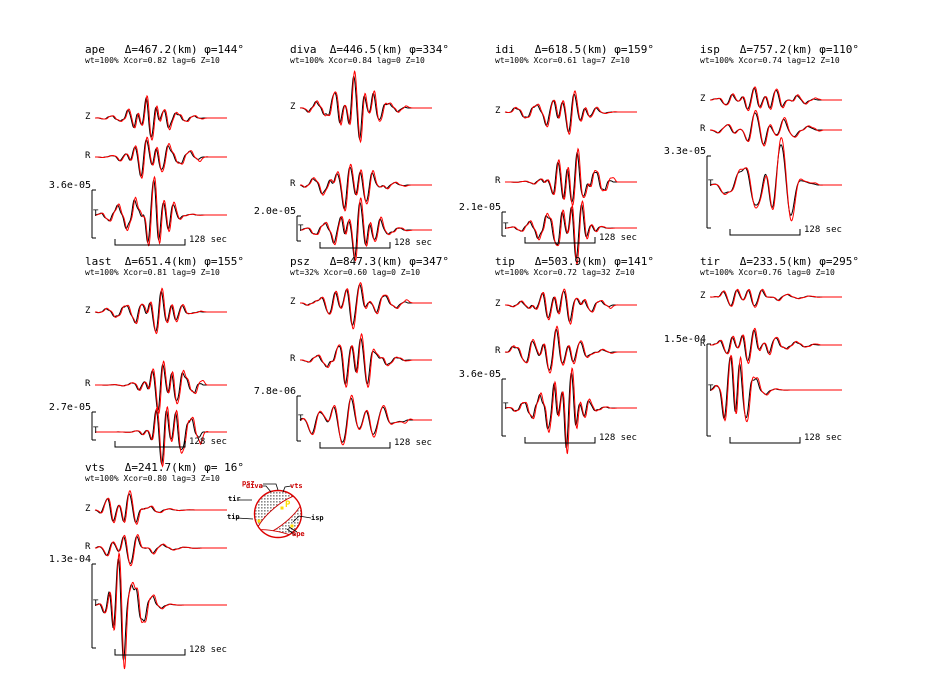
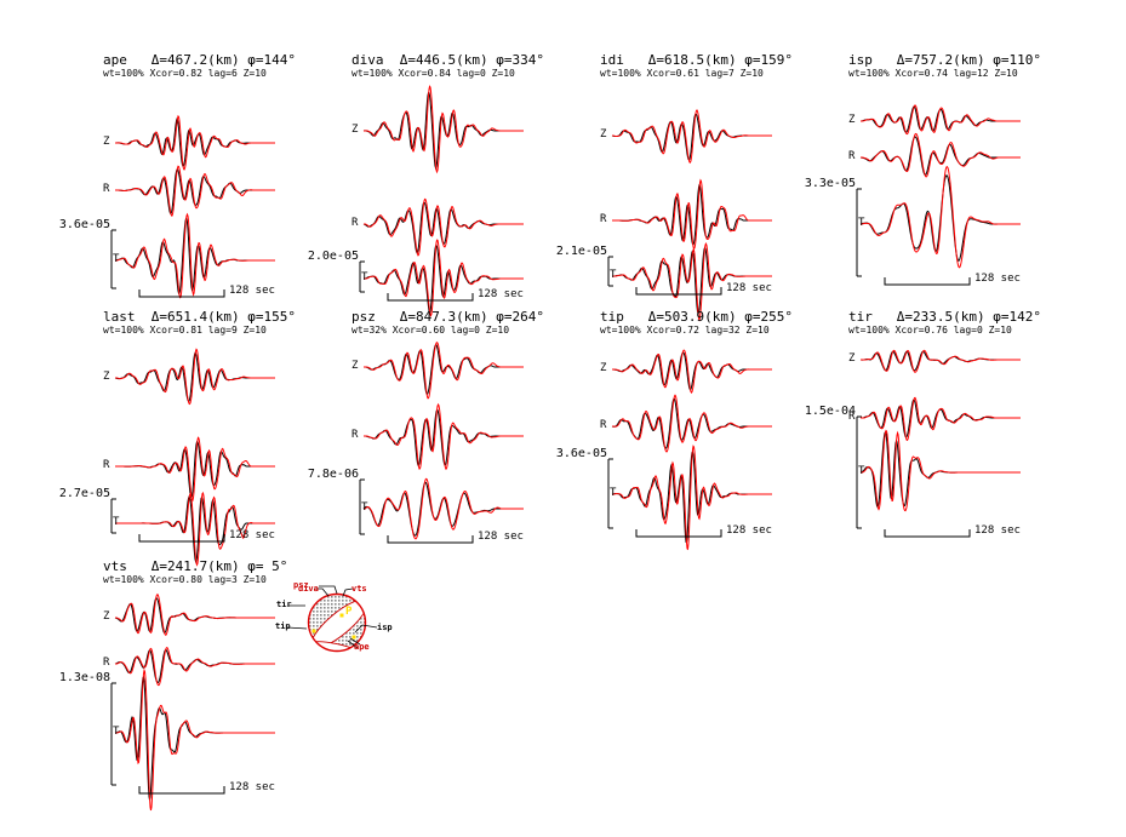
  ape Δ=467.2(km) φ=144°
  wt=100% Xcor=0.82 lag=6 Z=10
  3.6e-05
  Z
  R
  T
  128 sec
  diva Δ=446.5(km) φ=334°
  wt=100% Xcor=0.84 lag=0 Z=10
  2.0e-05
  Z
  R
  T
  128 sec
  idi Δ=618.5(km) φ=159°
  wt=100% Xcor=0.61 lag=7 Z=10
  2.1e-05
  Z
  R
  T
  128 sec
  isp Δ=757.2(km) φ=110°
  wt=100% Xcor=0.74 lag=12 Z=10
  3.3e-05
  Z
  R
  T
  128 sec
  last Δ=651.4(km) φ=155°
  wt=100% Xcor=0.81 lag=9 Z=10
  2.7e-05
  Z
  R
  T
  128 sec
- psz Δ=847.3(km) φ=347°
+ psz Δ=847.3(km) φ=264°
  wt=32% Xcor=0.60 lag=0 Z=10
  7.8e-06
  Z
  R
  T
  128 sec
- tip Δ=503.9(km) φ=141°
+ tip Δ=503.9(km) φ=255°
  wt=100% Xcor=0.72 lag=32 Z=10
  3.6e-05
  Z
  R
  T
  128 sec
- tir Δ=233.5(km) φ=295°
+ tir Δ=233.5(km) φ=142°
  wt=100% Xcor=0.76 lag=0 Z=10
  1.5e-04
  Z
  R
  T
  128 sec
- vts Δ=241.7(km) φ= 16°
+ vts Δ=241.7(km) φ= 5°
  wt=100% Xcor=0.80 lag=3 Z=10
- 1.3e-04
+ 1.3e-08
  Z
  R
  T
  128 sec
  psz
  diva
  vts
  tir
  tip
  isp
  ape
  P
